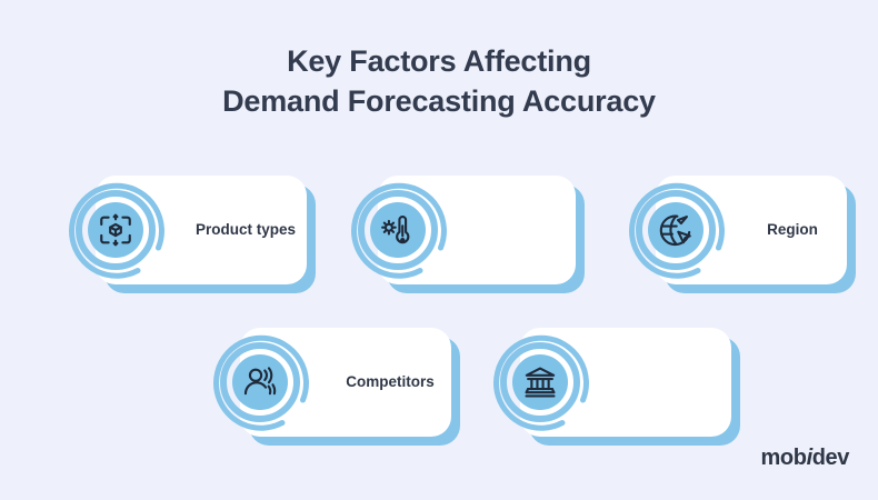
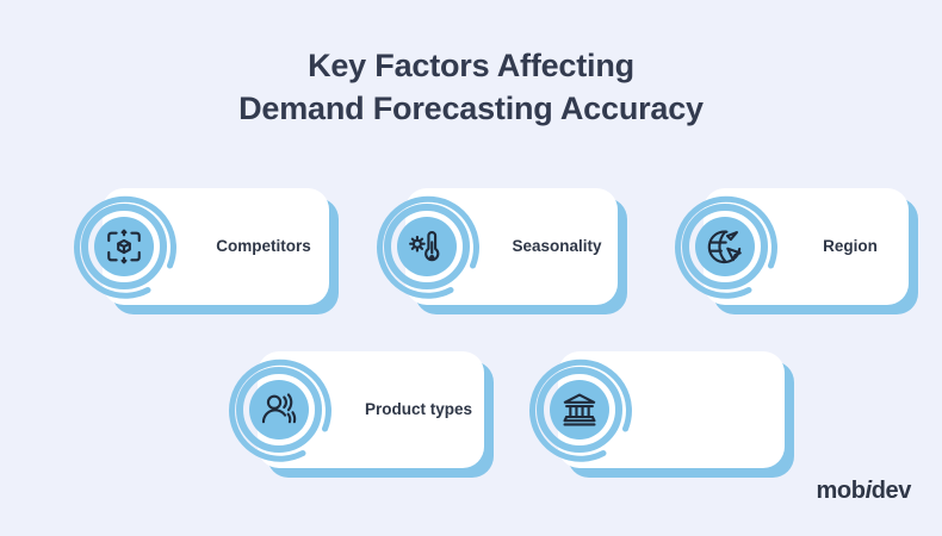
  Key Factors Affecting
  Demand Forecasting Accuracy
- Product types
+ Competitors
+ Seasonality
  Region
- Competitors
+ Product types
  mobidev
